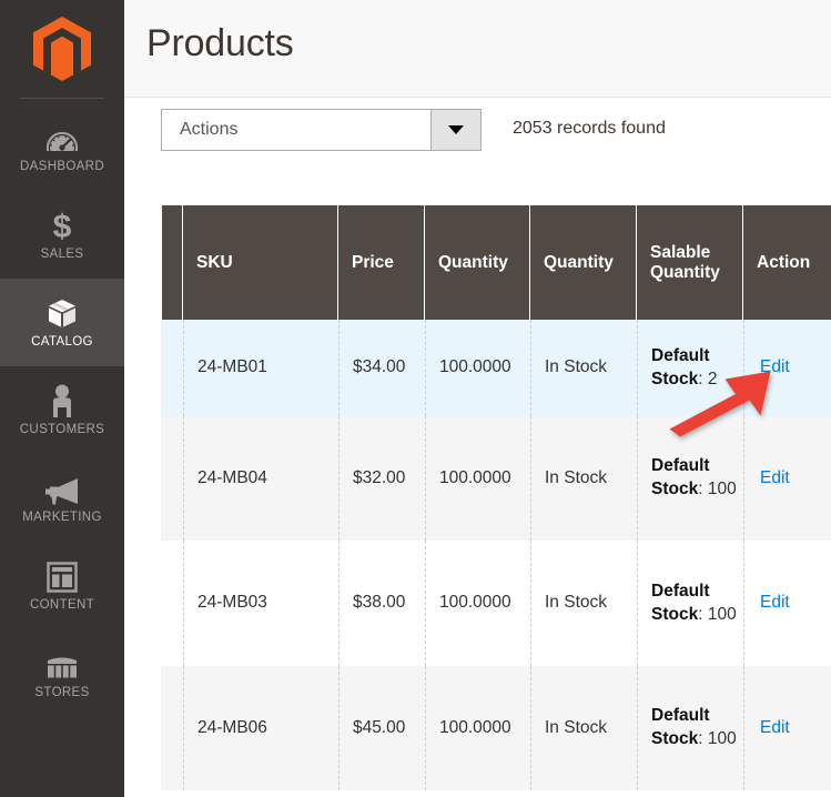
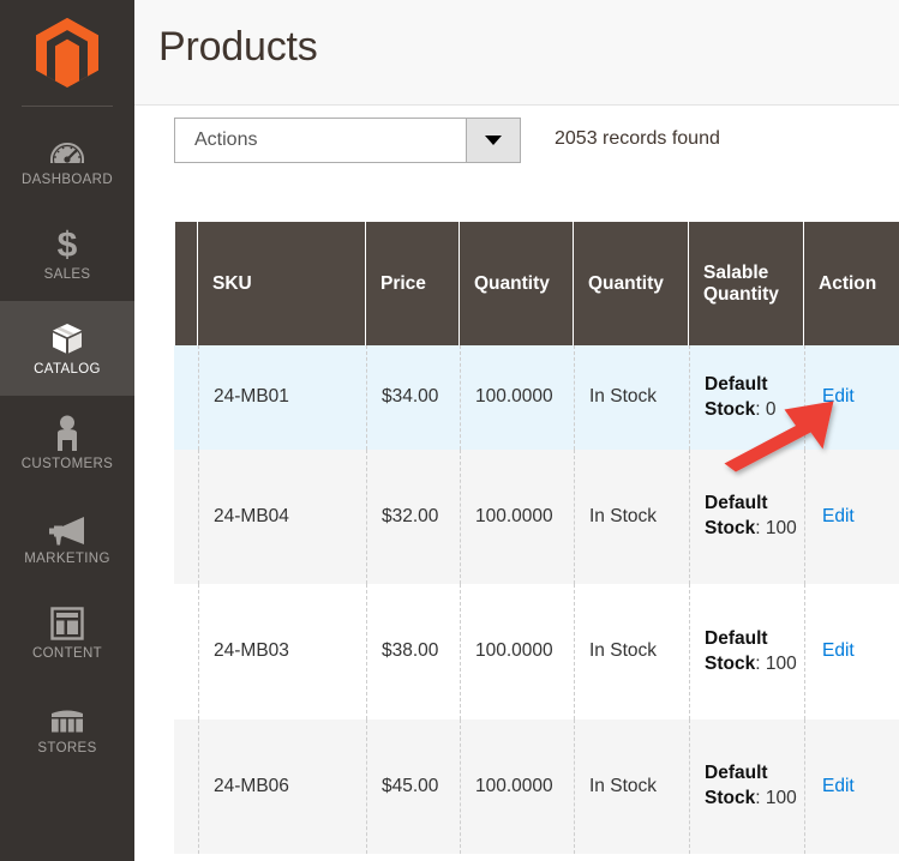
  DASHBOARD
  $
  SALES
  CATALOG
  CUSTOMERS
  MARKETING
  CONTENT
  STORES
  Products
  Actions
  2053 records found
  SKU
  Price
  Quantity
  Quantity
  Salable Quantity
  Action
  24-MB01
  $34.00
  100.0000
  In Stock
- Default Stock: 2
+ Default Stock: 0
  Edit
  24-MB04
  $32.00
  100.0000
  In Stock
  Default Stock: 100
  Edit
  24-MB03
  $38.00
  100.0000
  In Stock
  Default Stock: 100
  Edit
  24-MB06
  $45.00
  100.0000
  In Stock
  Default Stock: 100
  Edit
